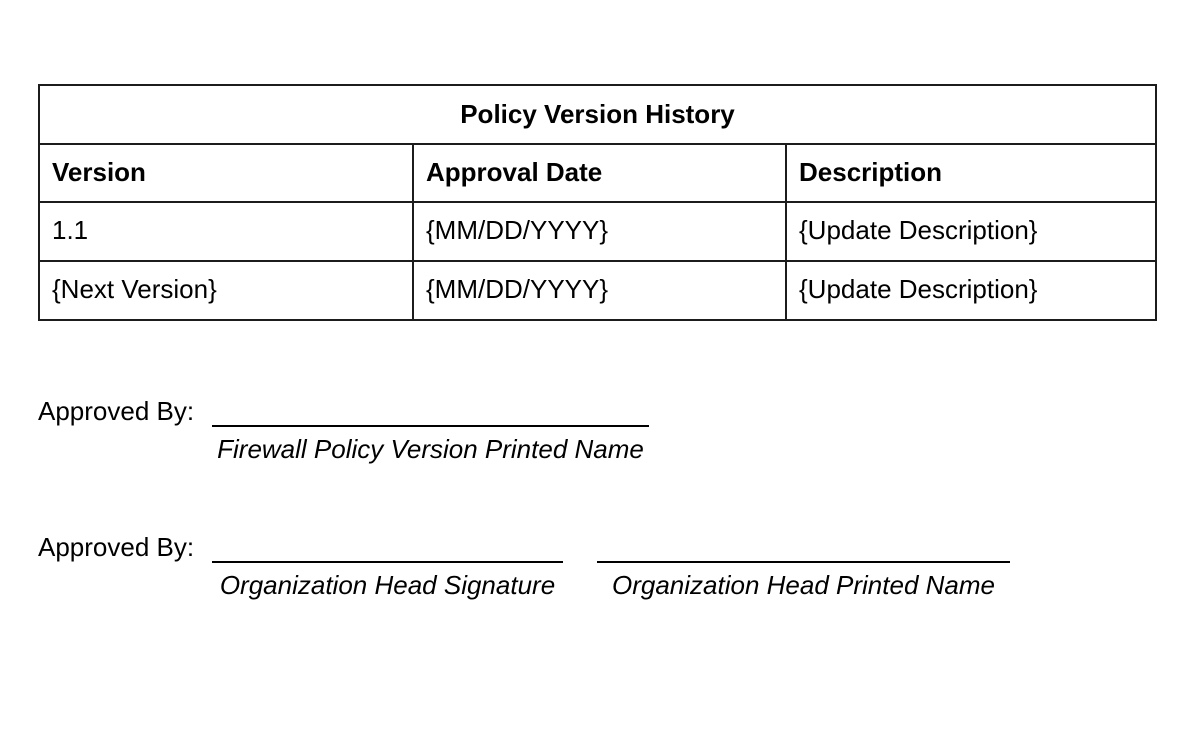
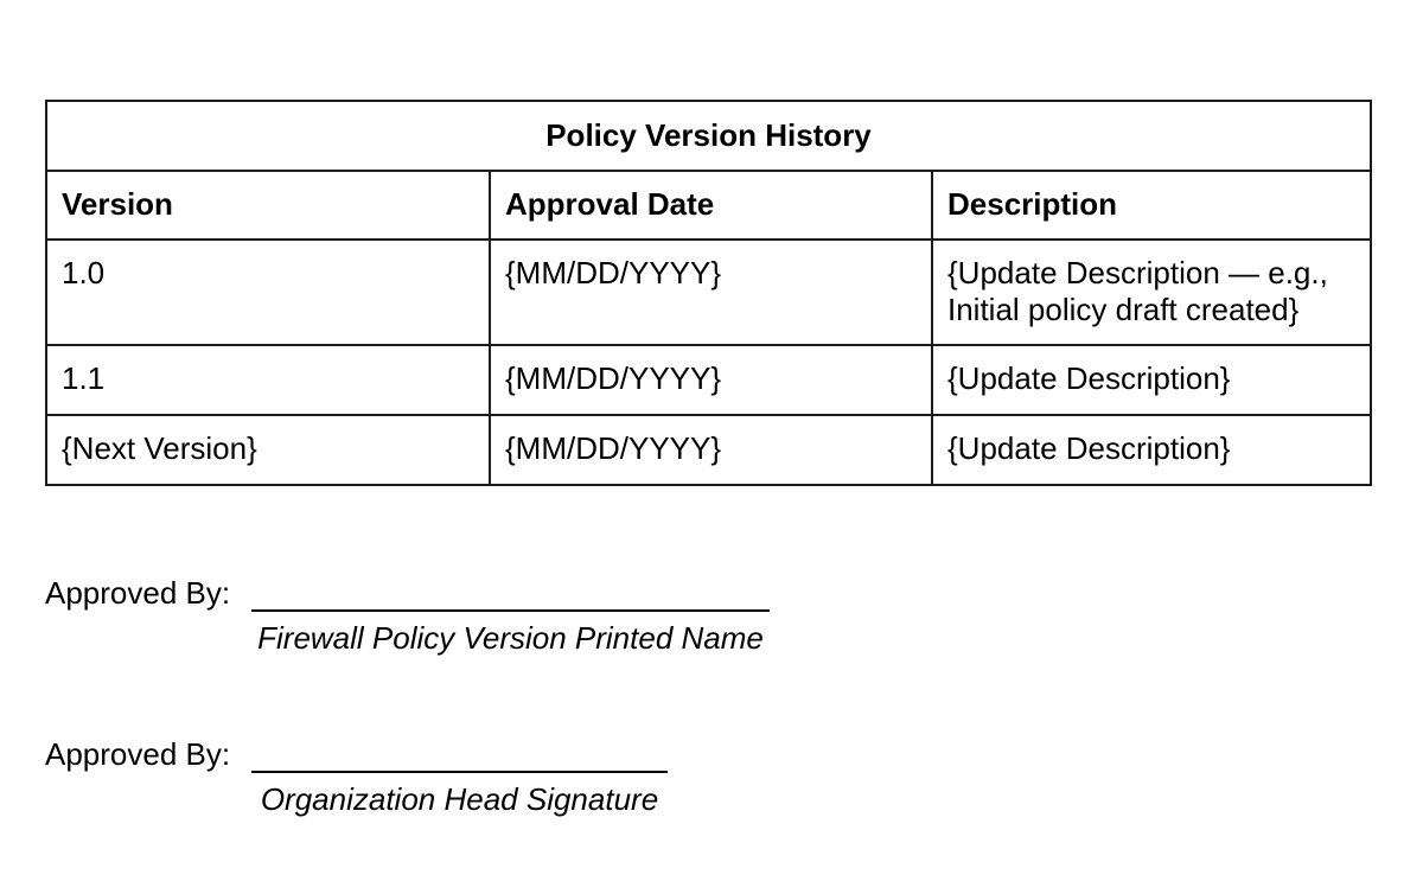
  Policy Version History
  Version	Approval Date	Description
+ 1.0	{MM/DD/YYYY}	{Update Description — e.g., Initial policy draft created}
  1.1	{MM/DD/YYYY}	{Update Description}
  {Next Version}	{MM/DD/YYYY}	{Update Description}
  Approved By:
  Firewall Policy Version Printed Name
  Approved By:
  Organization Head Signature
- Organization Head Printed Name
